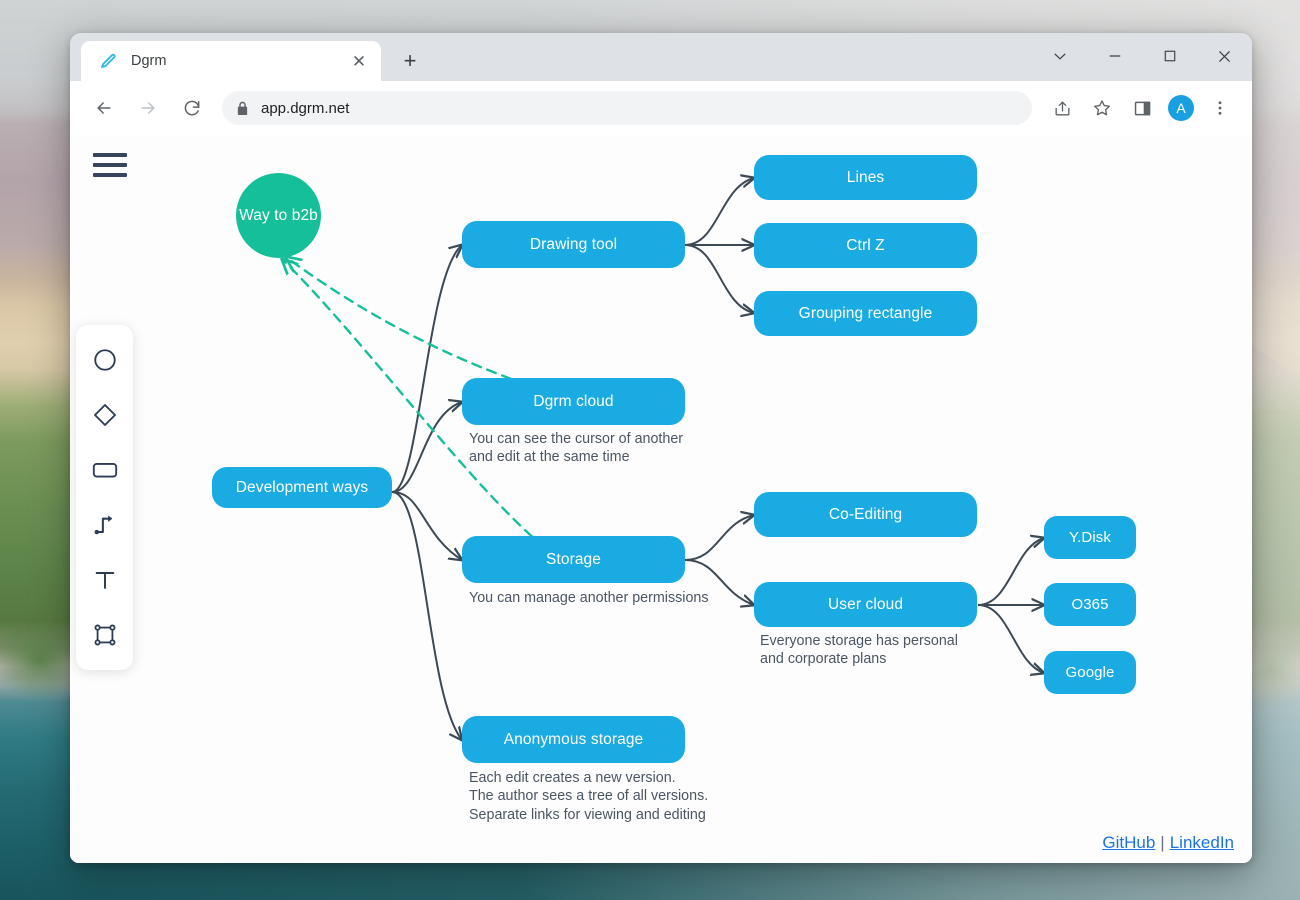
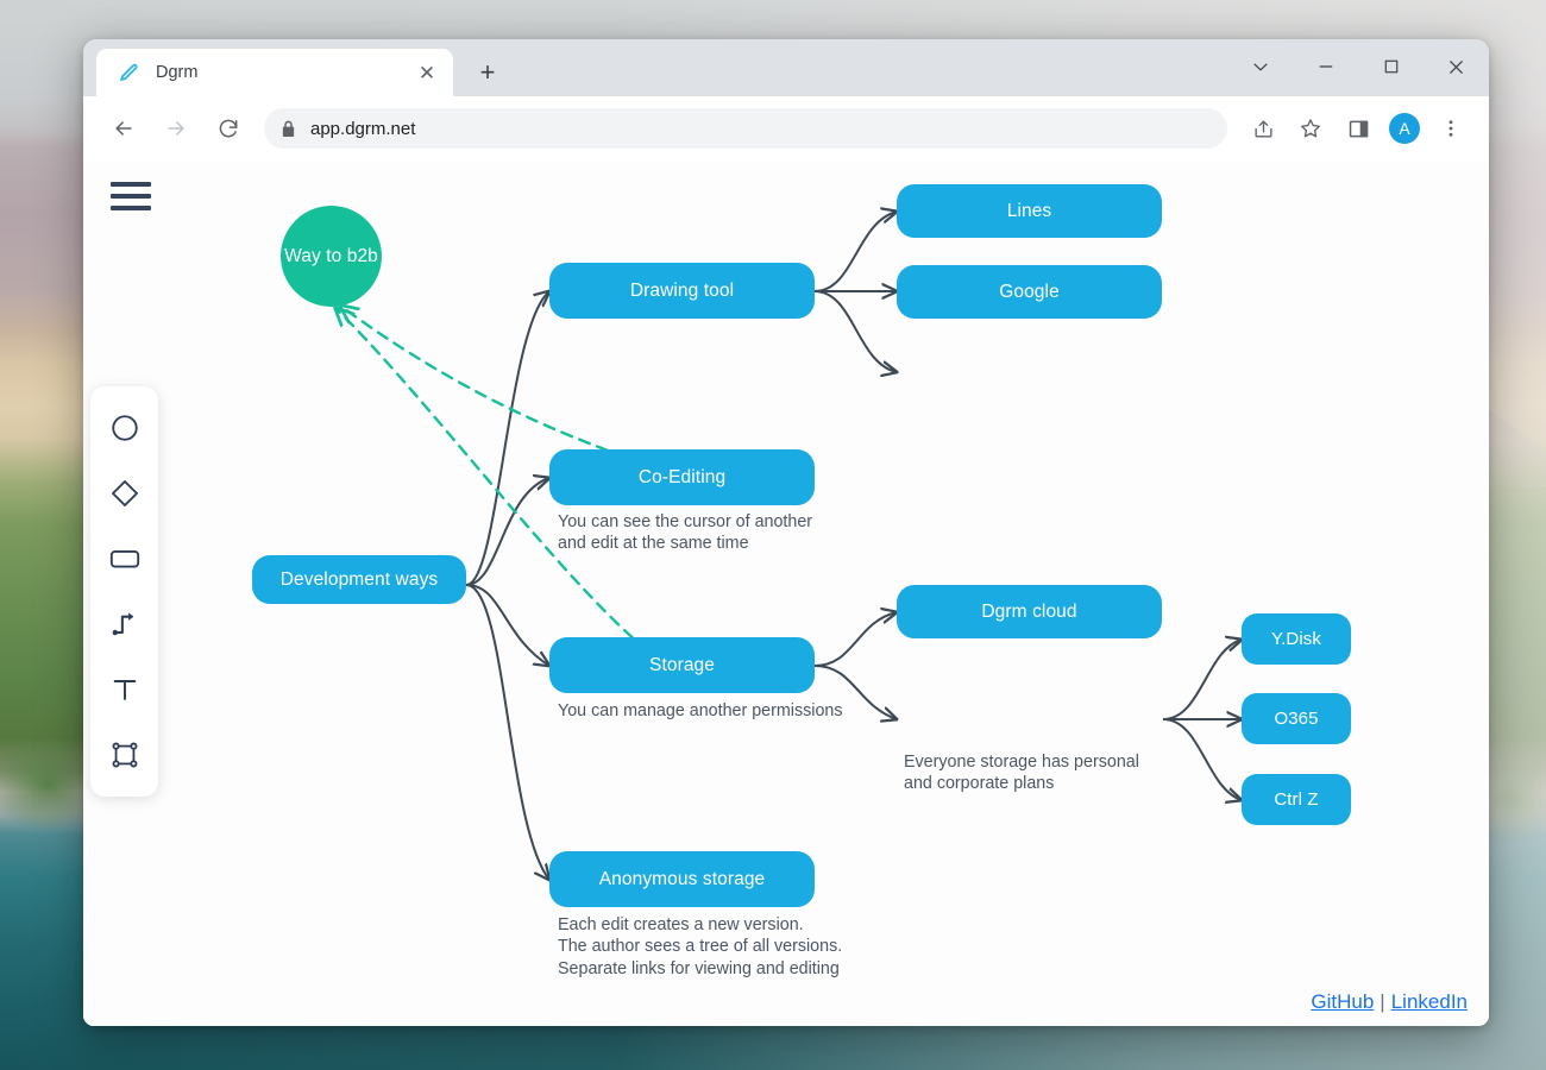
  Dgrm
  ✕
  +
  app.dgrm.net
  A
  Way to b2b
  Development ways
  Drawing tool
- Dgrm cloud
+ Co-Editing
  Storage
  Anonymous storage
  Lines
- Ctrl Z
+ Google
- Grouping rectangle
- Co-Editing
+ Dgrm cloud
- User cloud
  Y.Disk
  O365
- Google
+ Ctrl Z
  You can see the cursor of another
  and edit at the same time
  You can manage another permissions
  Everyone storage has personal
  and corporate plans
  Each edit creates a new version.
  The author sees a tree of all versions.
  Separate links for viewing and editing
  GitHub | LinkedIn
